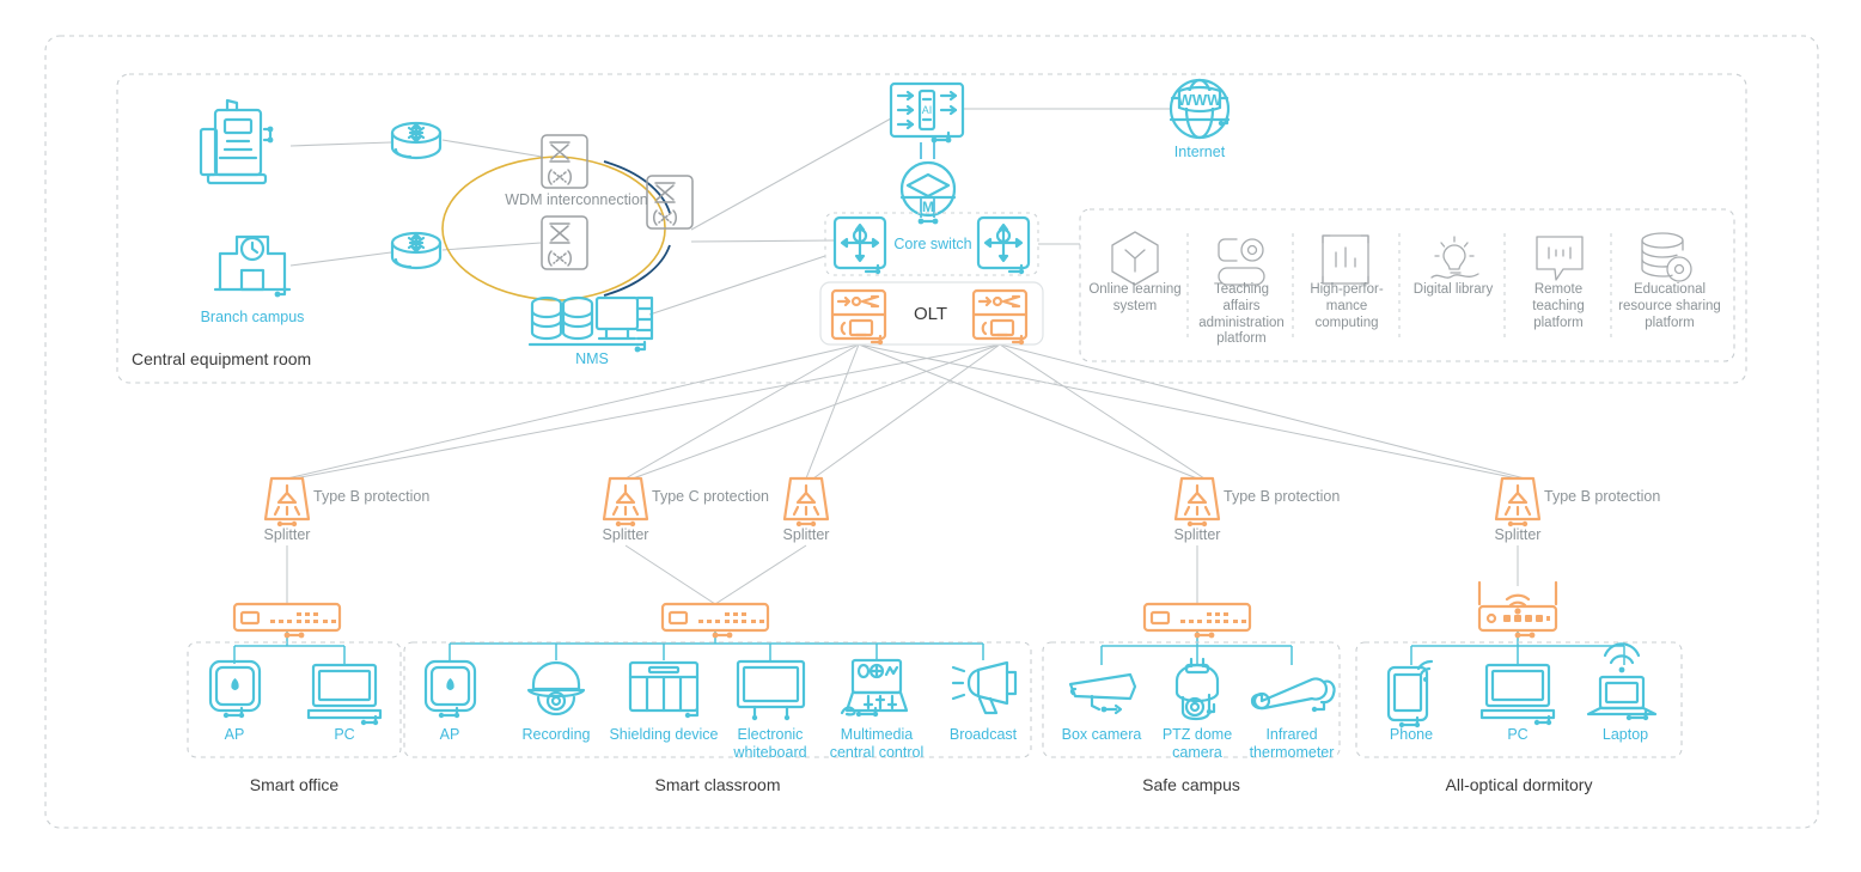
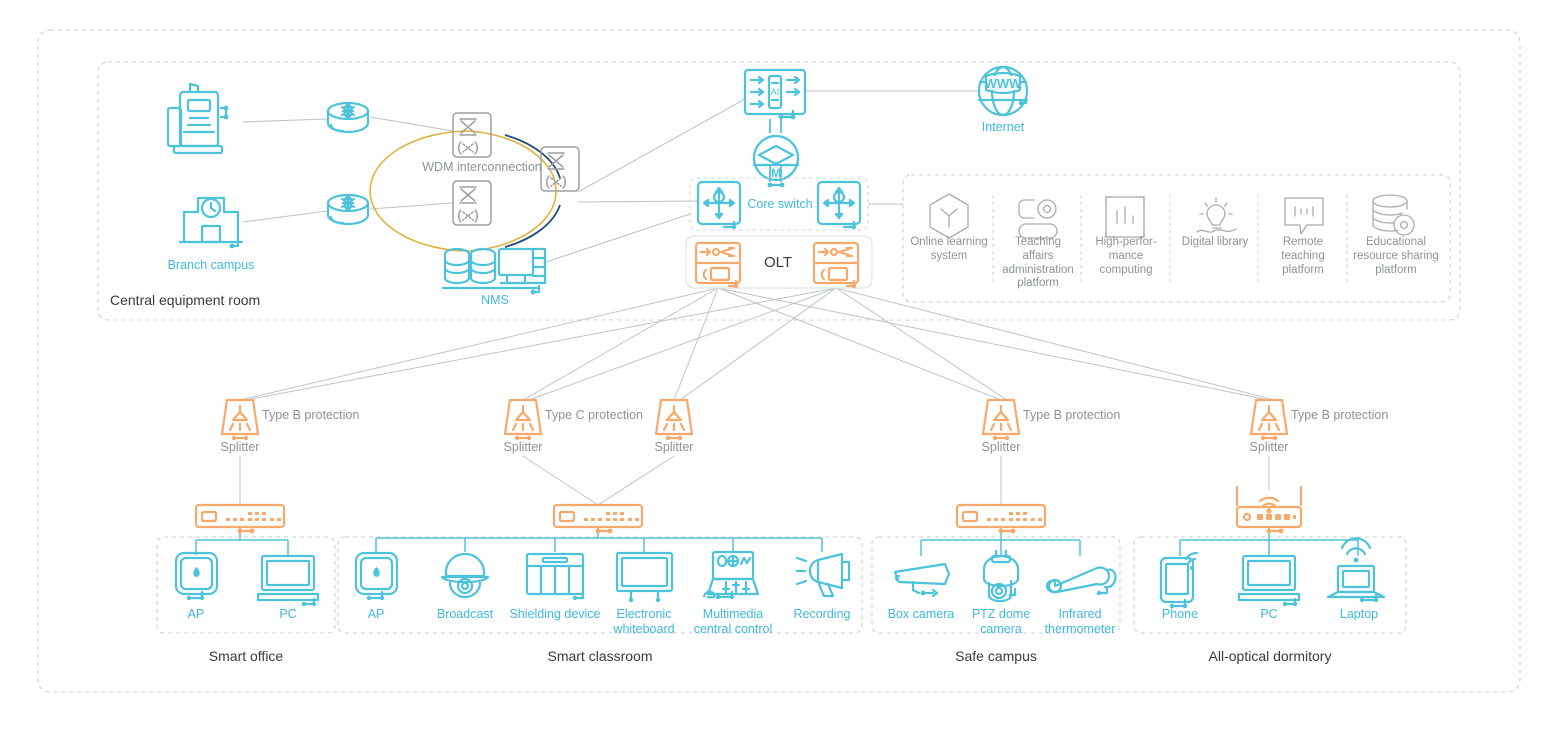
  AI
  M
  WWW
  Branch campus
  WDM interconnection
  NMS
  Internet
  Core switch
  OLT
  Central equipment room
  Online learning
  system
  Teaching
  affairs
  administration
  platform
  High-perfor-
  mance
  computing
  Digital library
  Remote
  teaching
  platform
  Educational
  resource sharing
  platform
  Type B protection
  Splitter
  Type C protection
  Splitter
  Splitter
  Type B protection
  Splitter
  Type B protection
  Splitter
  AP
  PC
  AP
- Recording
+ Broadcast
  Shielding device
  Electronic
  whiteboard
  Multimedia
  central control
- Broadcast
+ Recording
  Box camera
  PTZ dome
  camera
  Infrared
  thermometer
  Phone
  PC
  Laptop
  Smart office
  Smart classroom
  Safe campus
  All-optical dormitory
